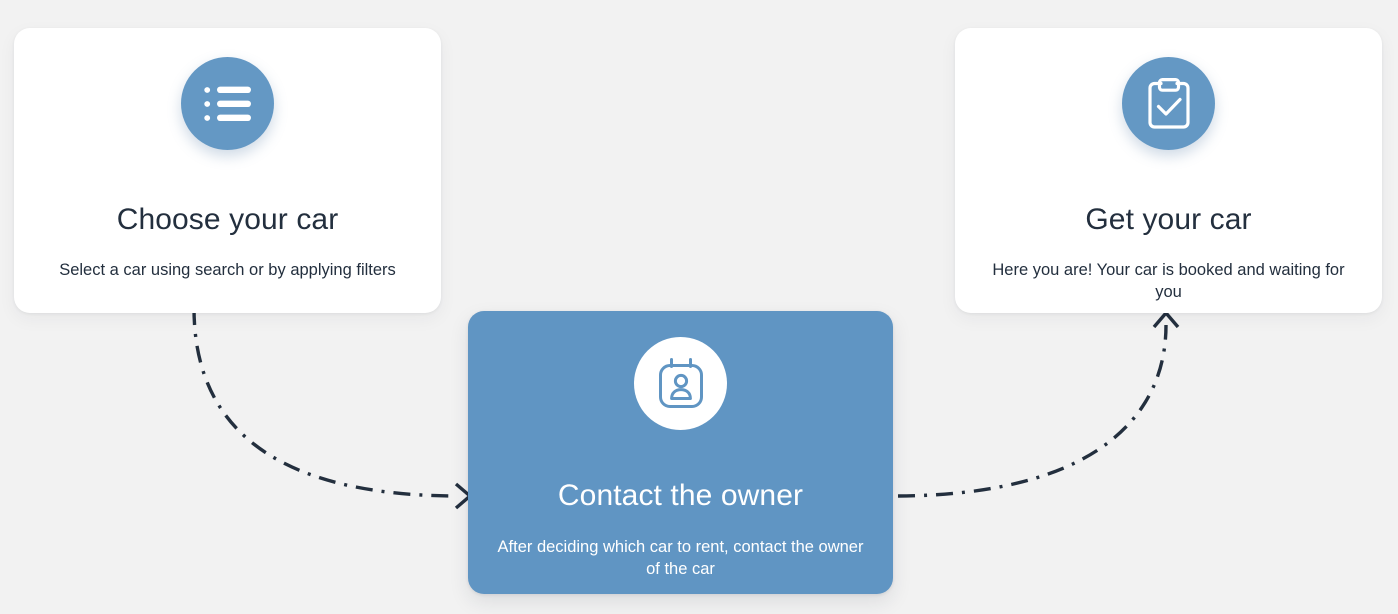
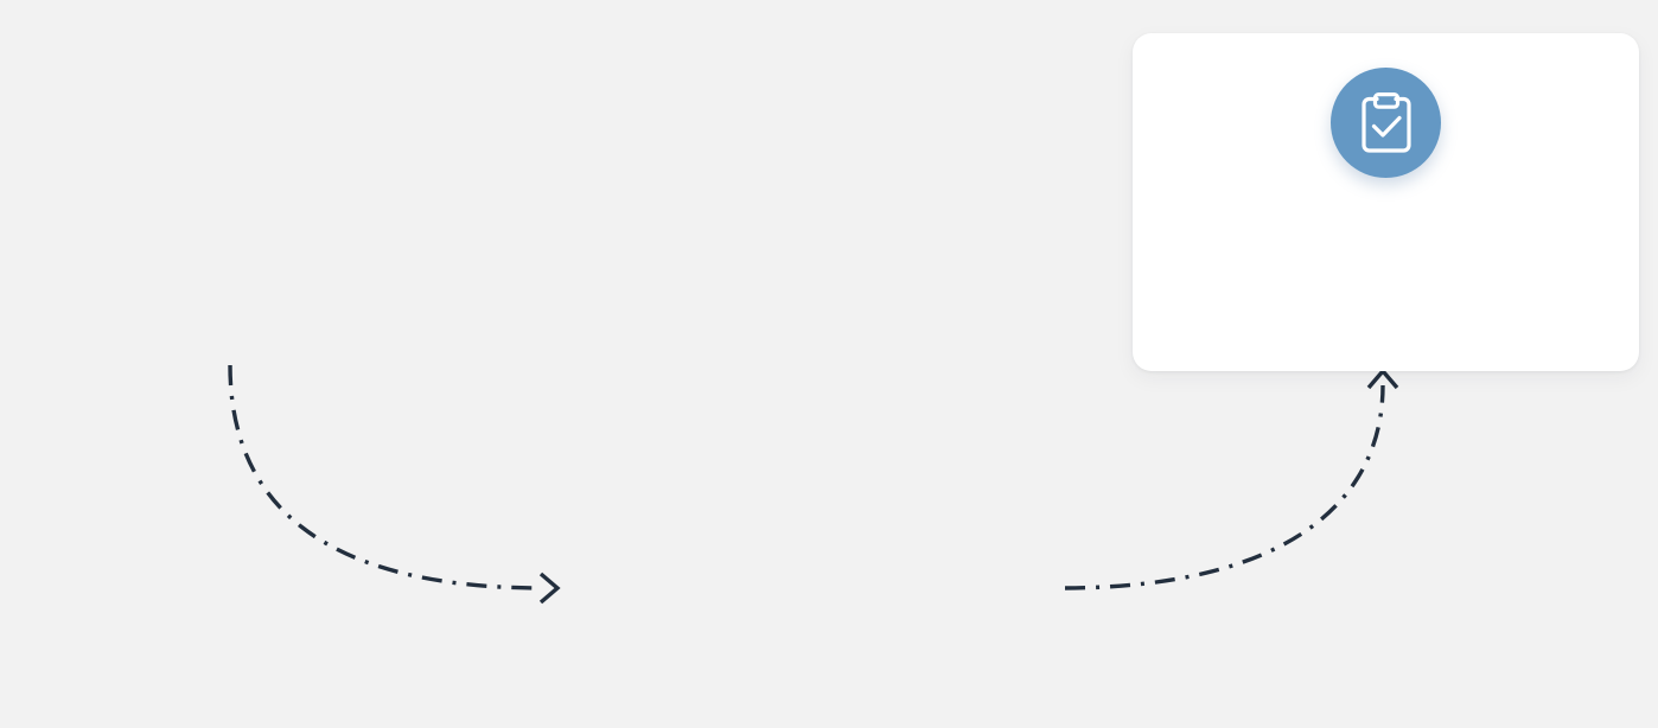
- Choose your car
- Select a car using search or by applying filters
- Contact the owner
- After deciding which car to rent, contact the owner of the car
- Get your car
- Here you are! Your car is booked and waiting for you
